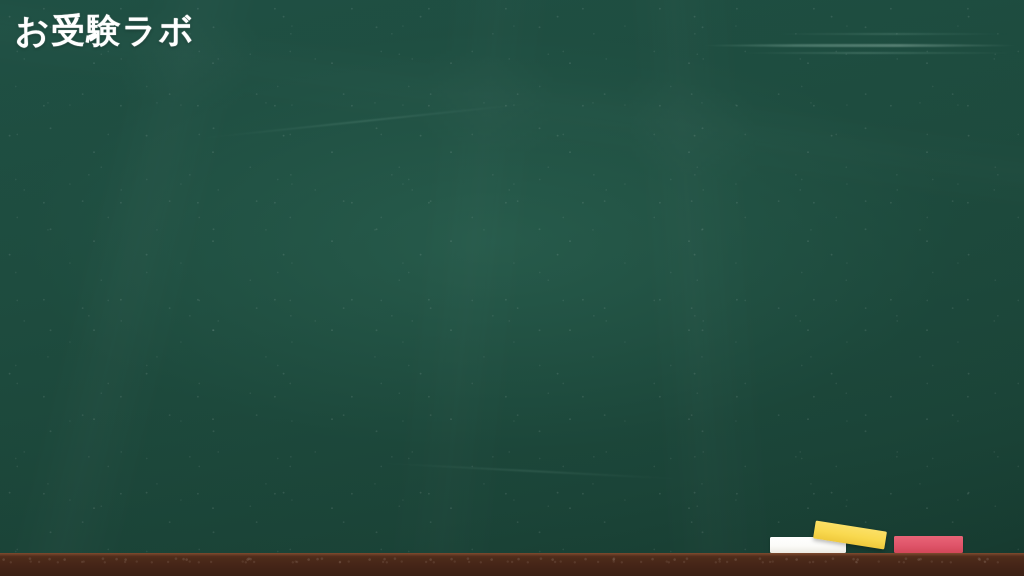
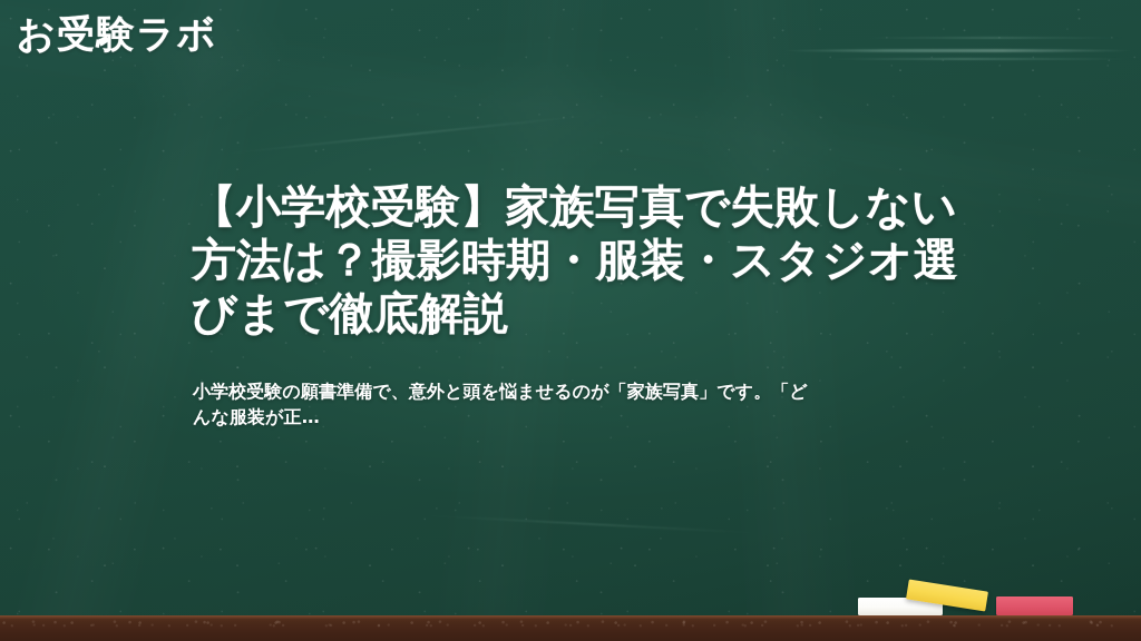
  お受験ラボ
+ 【小学校受験】家族写真で失敗しない方法は？撮影時期・服装・スタジオ選びまで徹底解説
+ 小学校受験の願書準備で、意外と頭を悩ませるのが「家族写真」です。「どんな服装が正…
